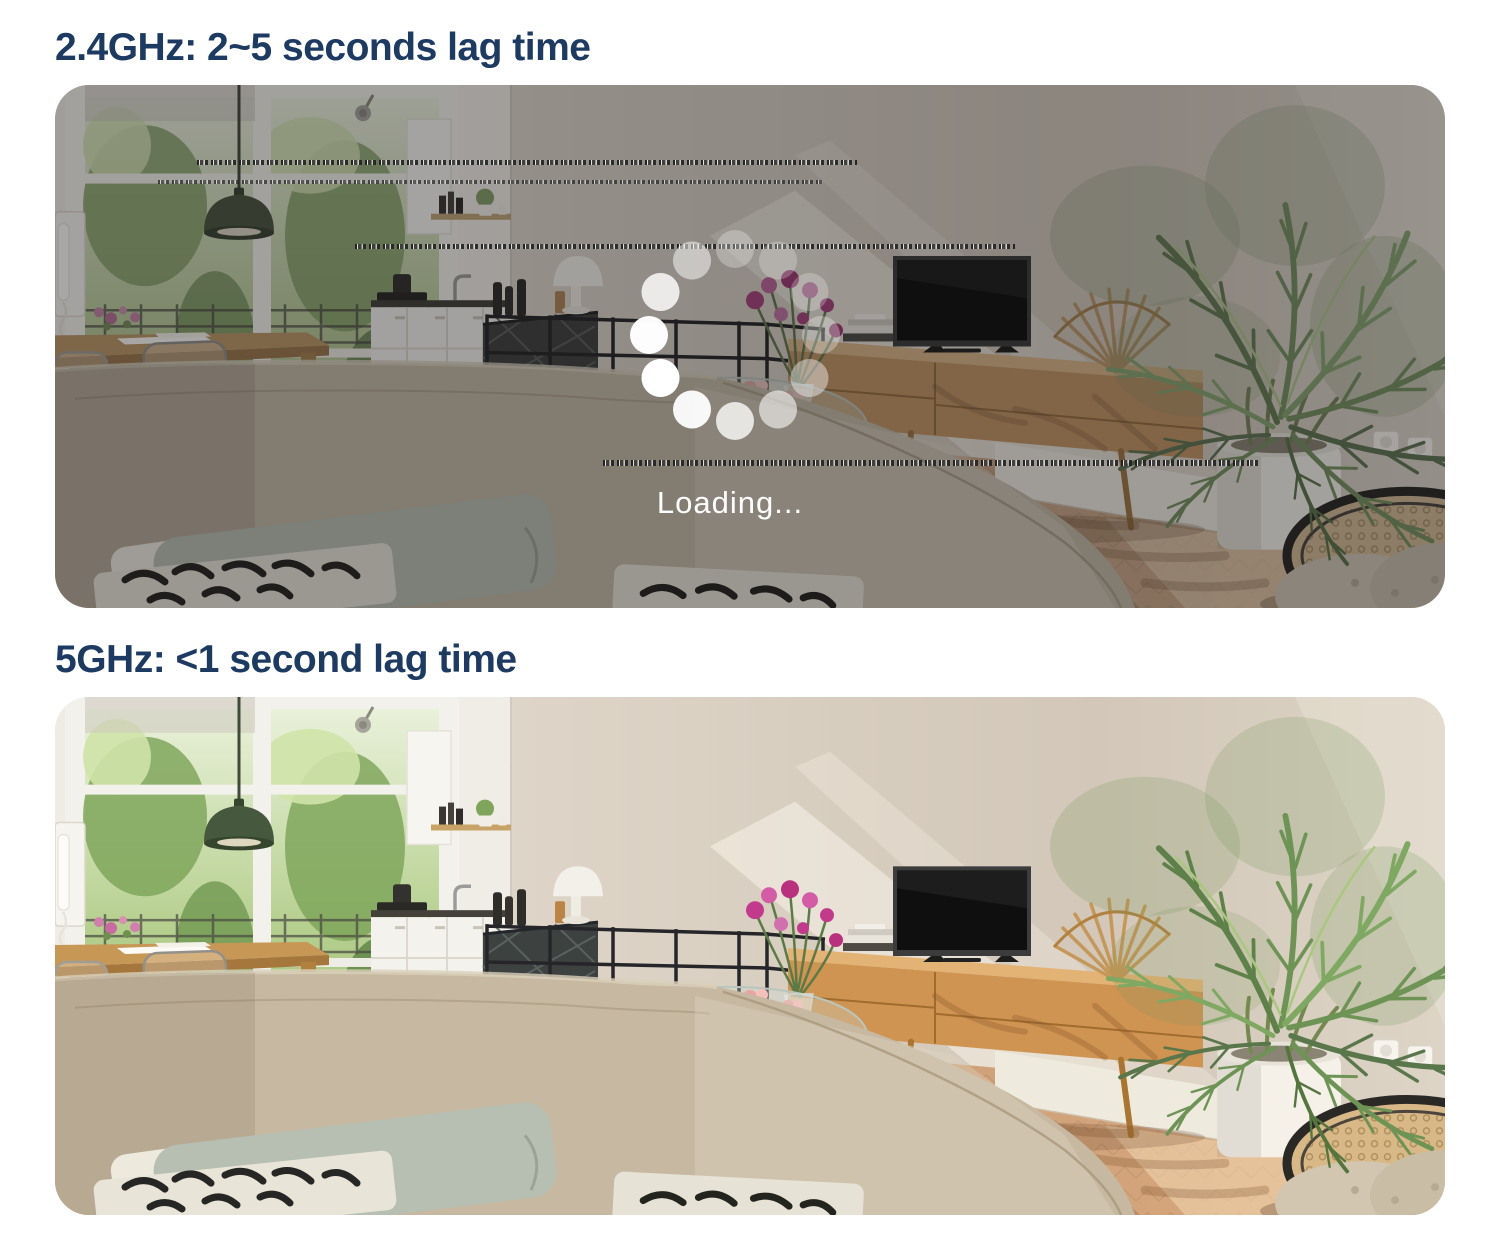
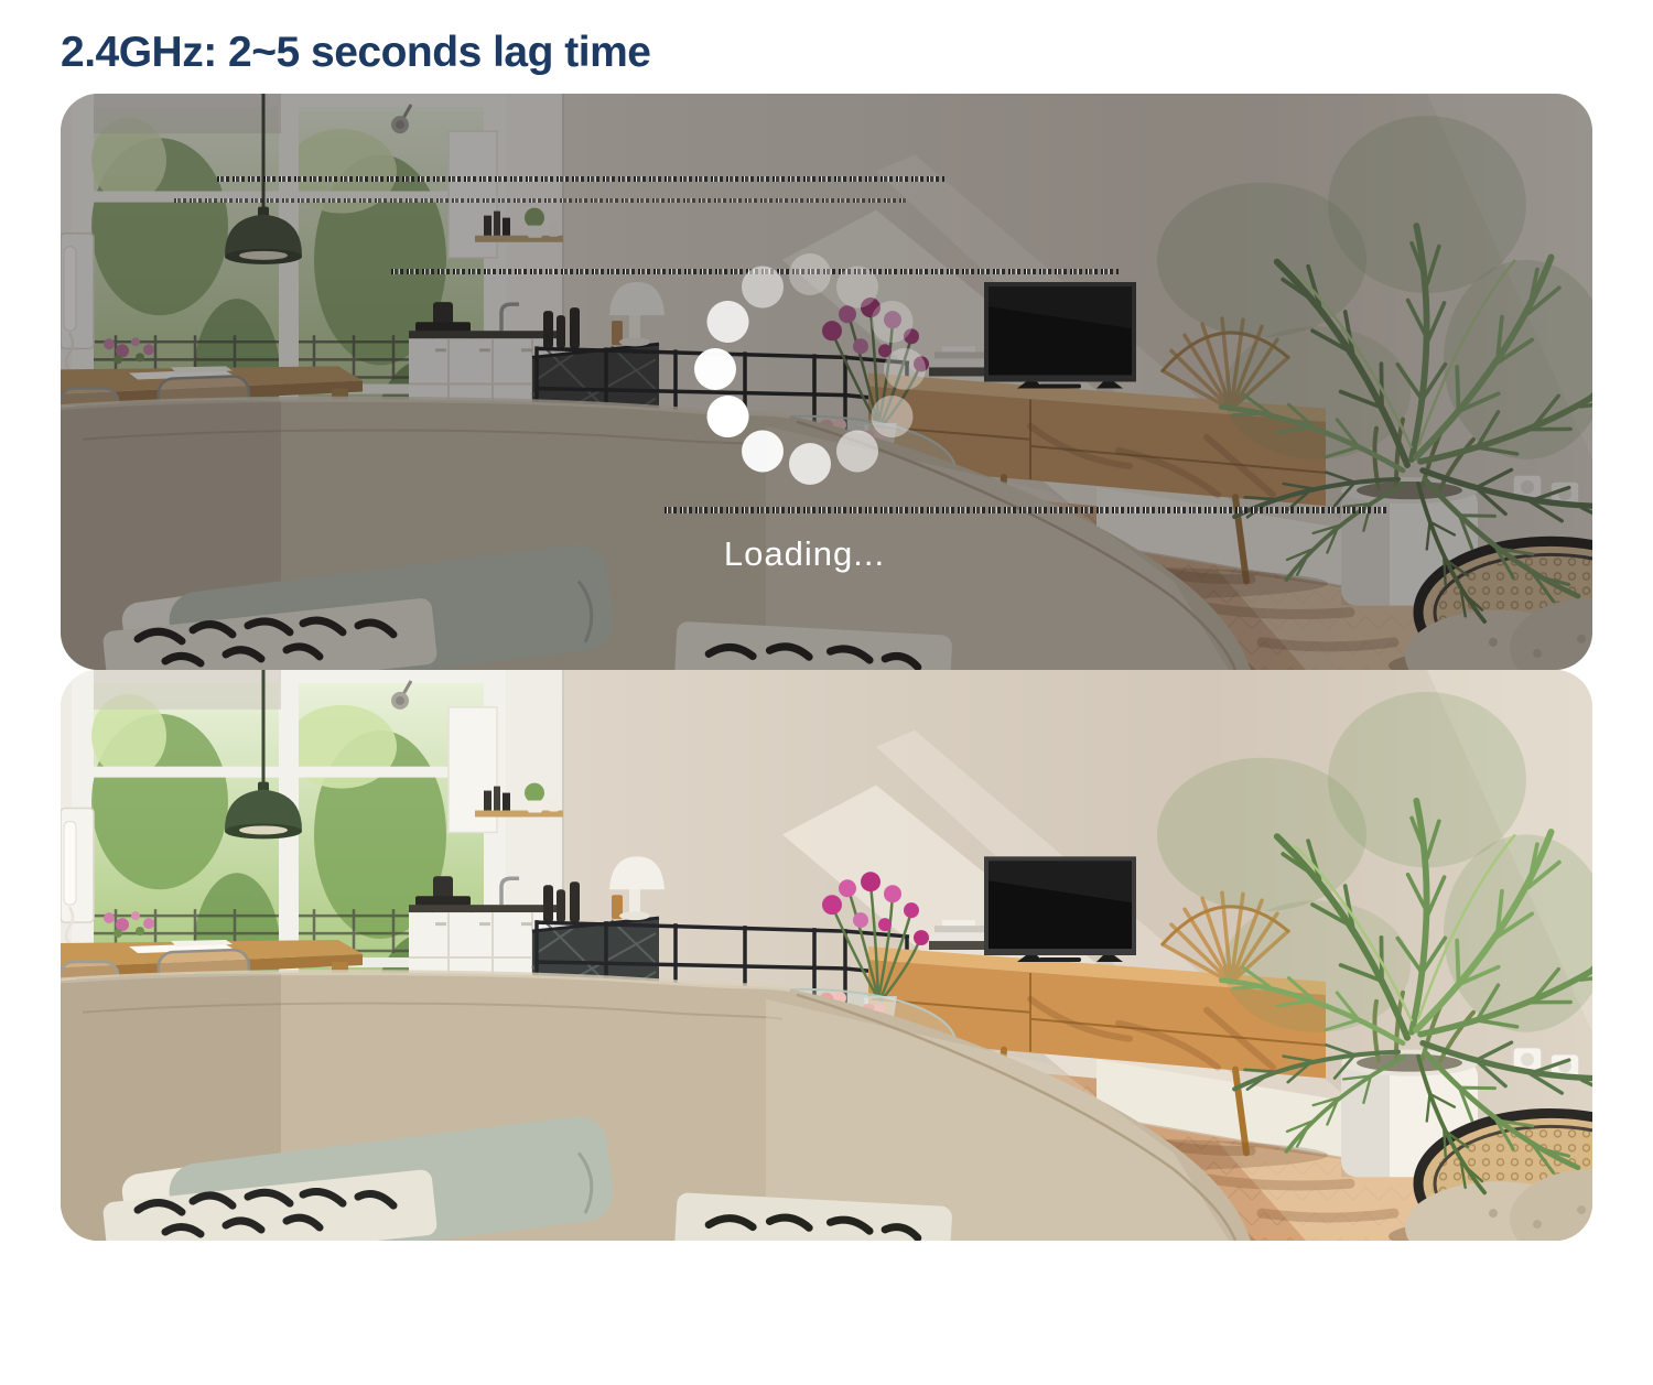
  2.4GHz: 2~5 seconds lag time
  Loading...
- 5GHz: <1 second lag time
